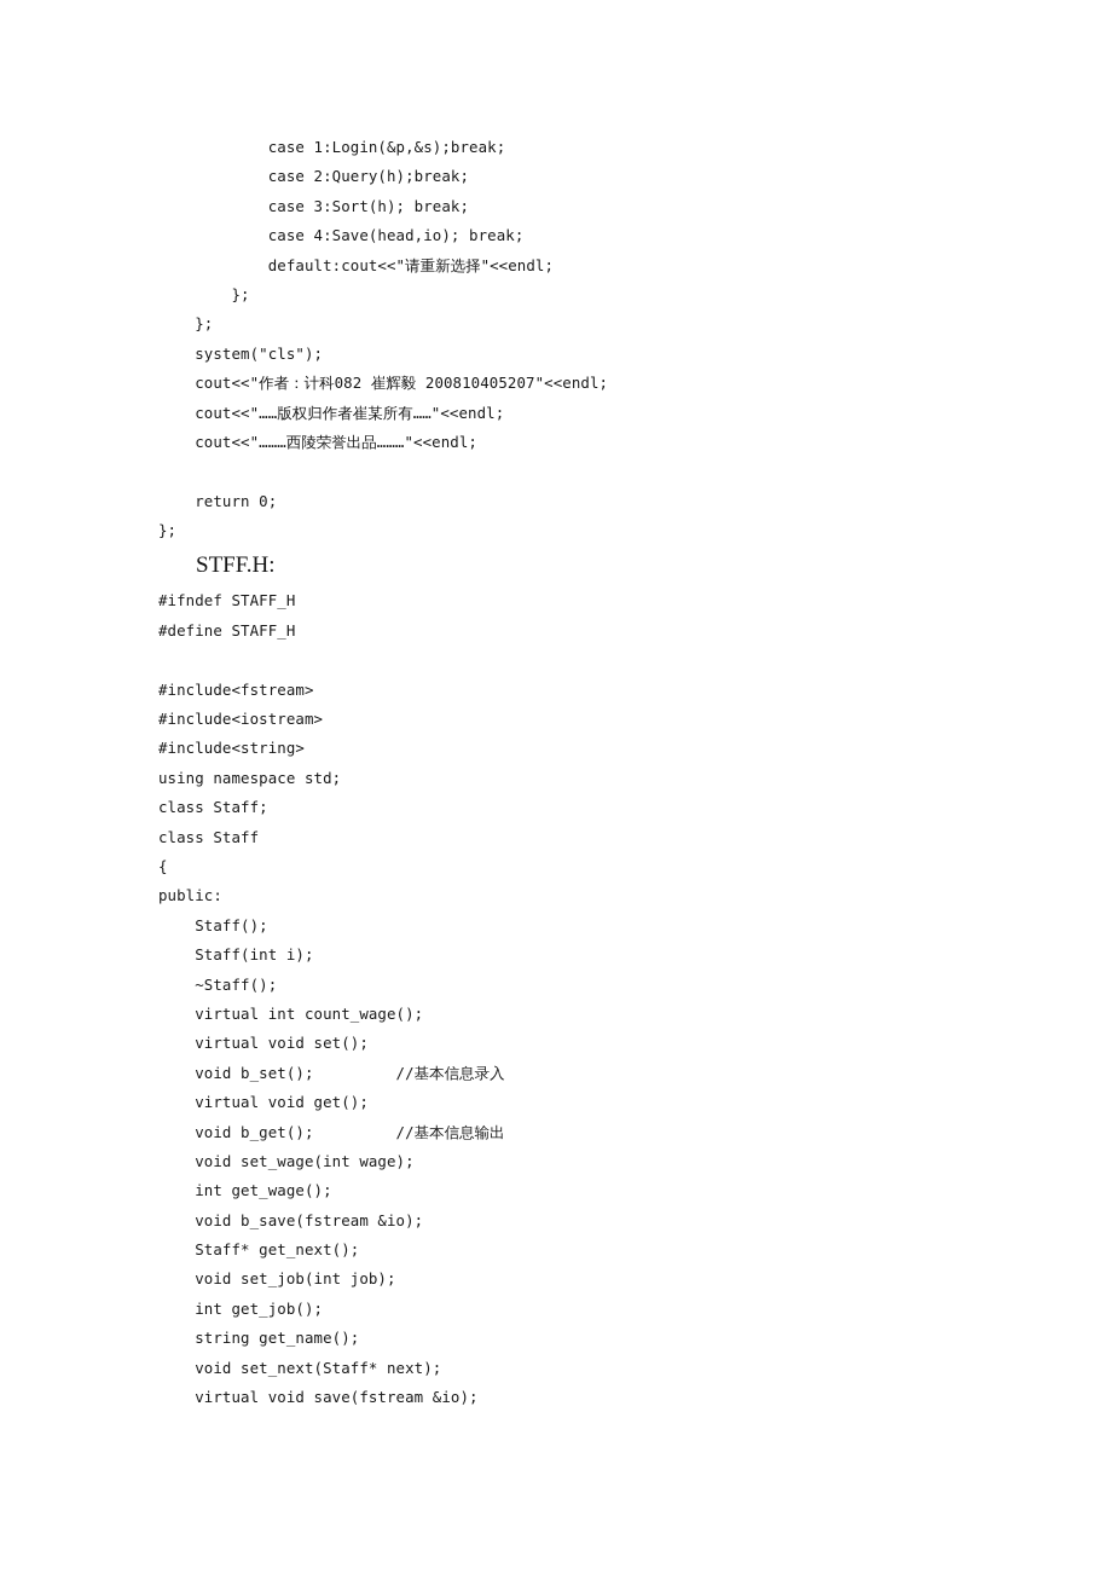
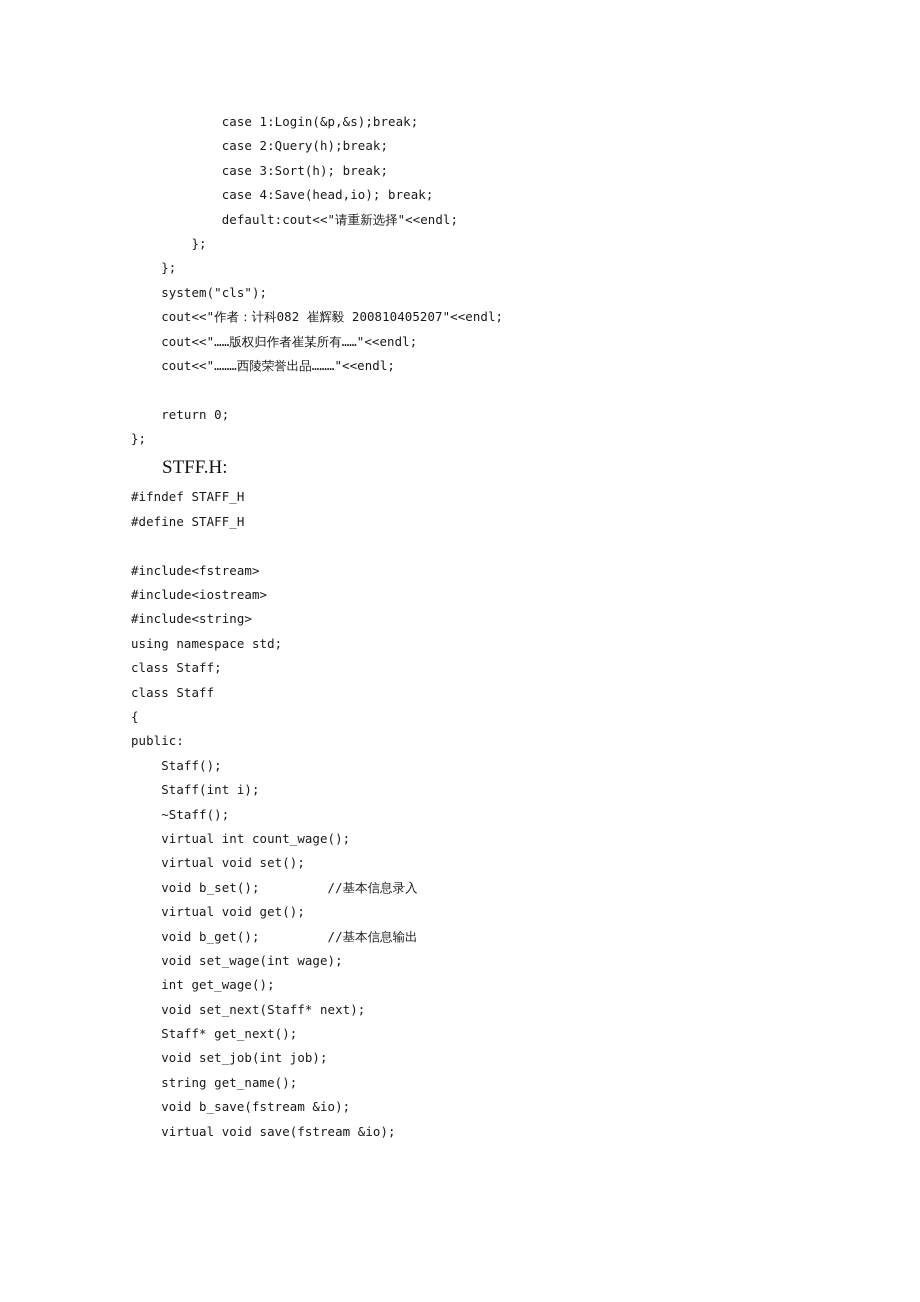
  case 1:Login(&p,&s);break;
  case 2:Query(h);break;
  case 3:Sort(h); break;
  case 4:Save(head,io); break;
  default:cout<<"请重新选择"<<endl;
  };
  };
  system("cls");
  cout<<"作者：计科082 崔辉毅 200810405207"<<endl;
  cout<<"……版权归作者崔某所有……"<<endl;
  cout<<"………西陵荣誉出品………"<<endl;
  return 0;
  };
  STFF.H:
  #ifndef STAFF_H
  #define STAFF_H
  #include<fstream>
  #include<iostream>
  #include<string>
  using namespace std;
  class Staff;
  class Staff
  {
  public:
  Staff();
  Staff(int i);
  ~Staff();
  virtual int count_wage();
  virtual void set();
  void b_set(); //基本信息录入
  virtual void get();
  void b_get(); //基本信息输出
  void set_wage(int wage);
  int get_wage();
- void b_save(fstream &io);
+ void set_next(Staff* next);
  Staff* get_next();
  void set_job(int job);
- int get_job();
  string get_name();
- void set_next(Staff* next);
+ void b_save(fstream &io);
  virtual void save(fstream &io);
